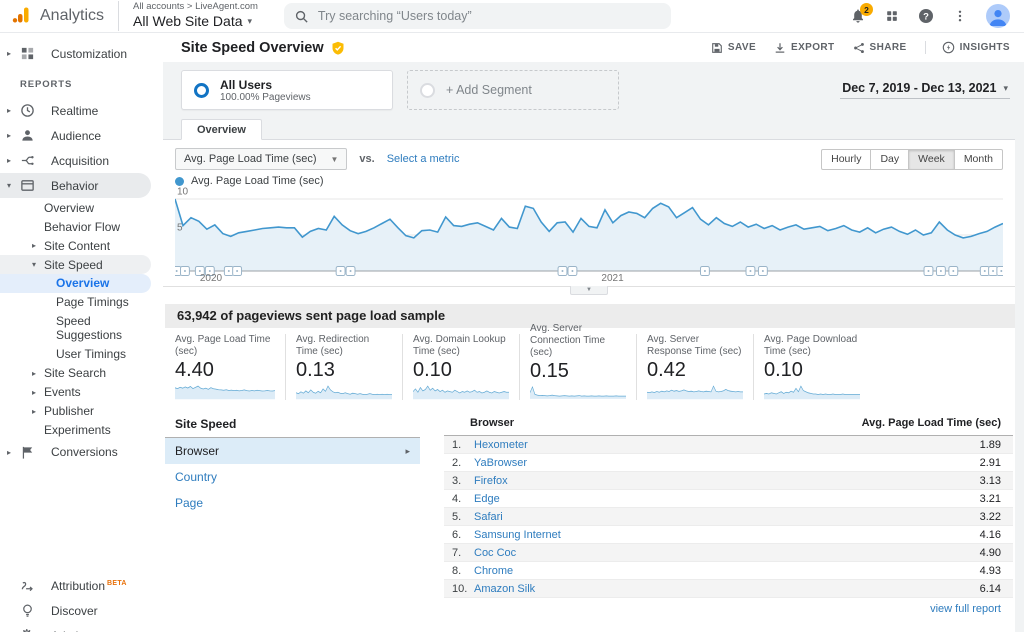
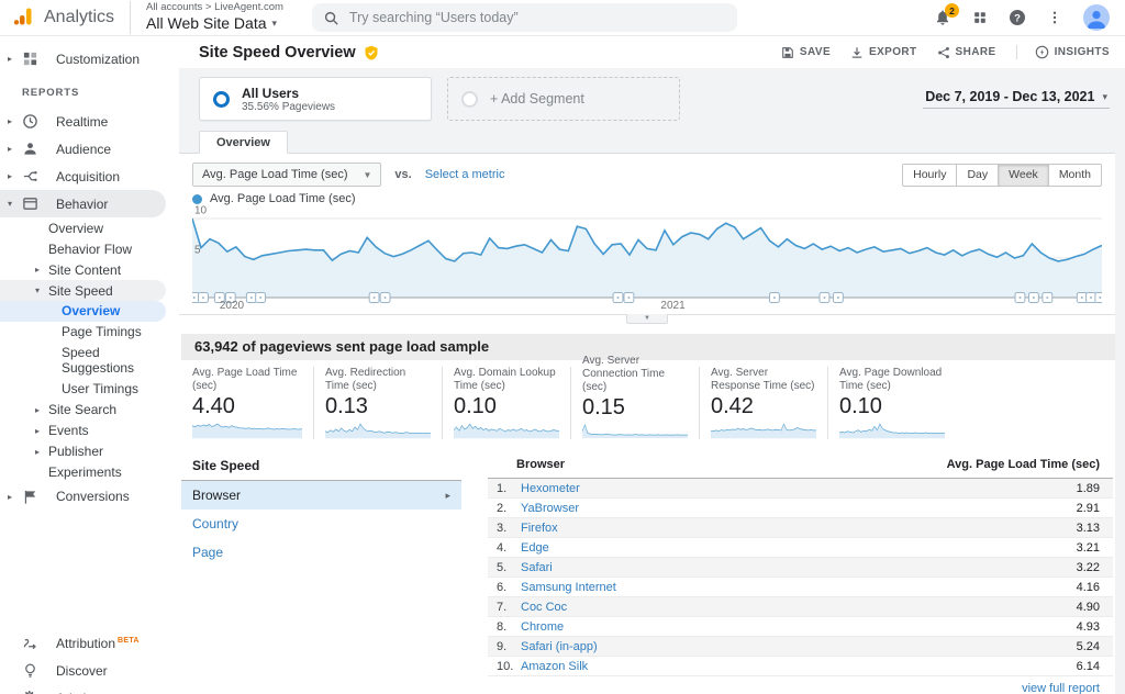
  Analytics
  All accounts > LiveAgent.com
  All Web Site Data
  ▾
  Try searching “Users today”
  2
  ?
  ▸
  Customization
  REPORTS
  ▸
  Realtime
  ▸
  Audience
  ▸
  Acquisition
  ▾
  Behavior
  Overview
  Behavior Flow
  ▸
  Site Content
  ▾
  Site Speed
  Overview
  Page Timings
  Speed Suggestions
  User Timings
  ▸
  Site Search
  ▸
  Events
  ▸
  Publisher
  Experiments
  ▸
  Conversions
  Attribution
  Discover
  Site Speed Overview
  SAVE
  EXPORT
  SHARE
  INSIGHTS
  All Users
- 100.00% Pageviews
+ 35.56% Pageviews
  + Add Segment
  Dec 7, 2019 - Dec 13, 2021
  ▾
  Overview
  Avg. Page Load Time (sec)
  ▼
  vs.
  Select a metric
  Hourly
  Day
  Week
  Month
  Avg. Page Load Time (sec)
  5
  10
  2020
  2021
  63,942 of pageviews sent page load sample
  Avg. Page Load Time (sec)
  4.40
  Avg. Redirection Time (sec)
  0.13
  Avg. Domain Lookup Time (sec)
  0.10
  Avg. Server Connection Time (sec)
  0.15
  Avg. Server Response Time (sec)
  0.42
  Avg. Page Download Time (sec)
  0.10
  Site Speed
  Browser
  ▸
  Country
  Page
  Browser
  Avg. Page Load Time (sec)
  1.
  Hexometer
  1.89
  2.
  YaBrowser
  2.91
  3.
  Firefox
  3.13
  4.
  Edge
  3.21
  5.
  Safari
  3.22
  6.
  Samsung Internet
  4.16
  7.
  Coc Coc
  4.90
  8.
  Chrome
  4.93
+ 9.
+ Safari (in-app)
+ 5.24
  10.
  Amazon Silk
  6.14
  view full report
